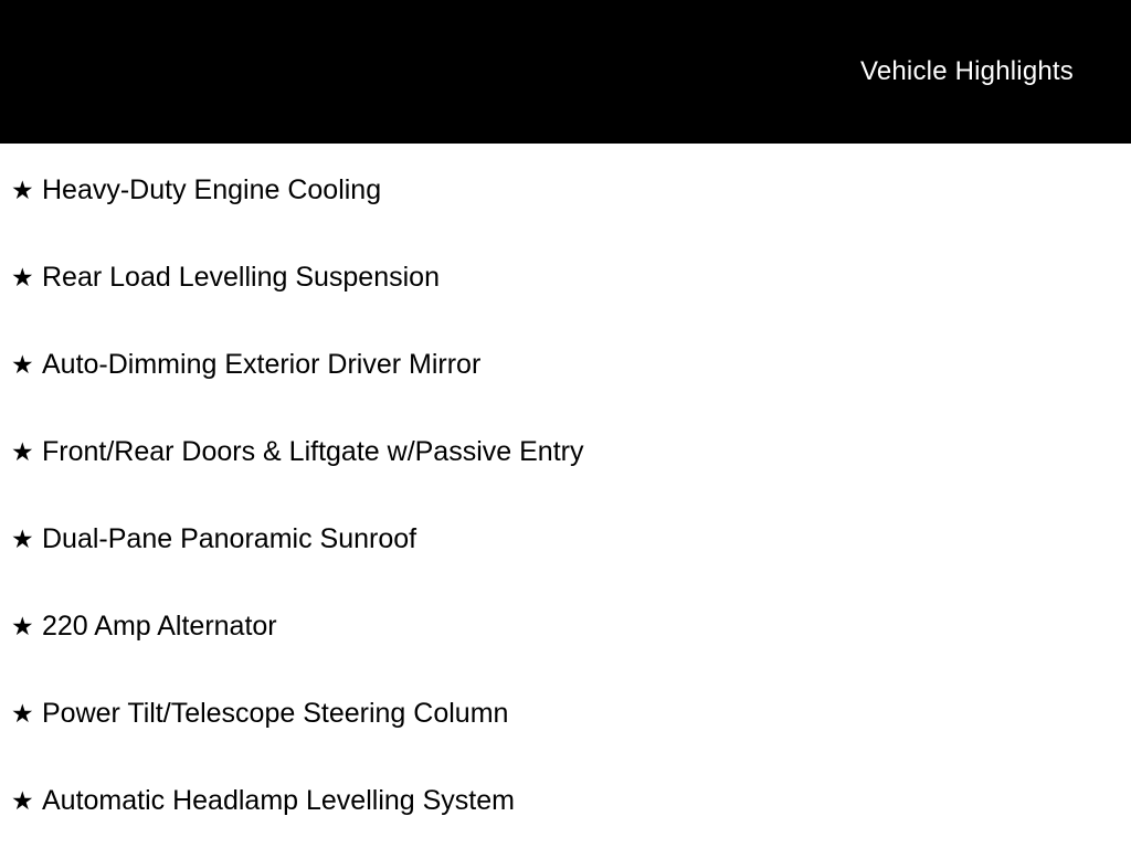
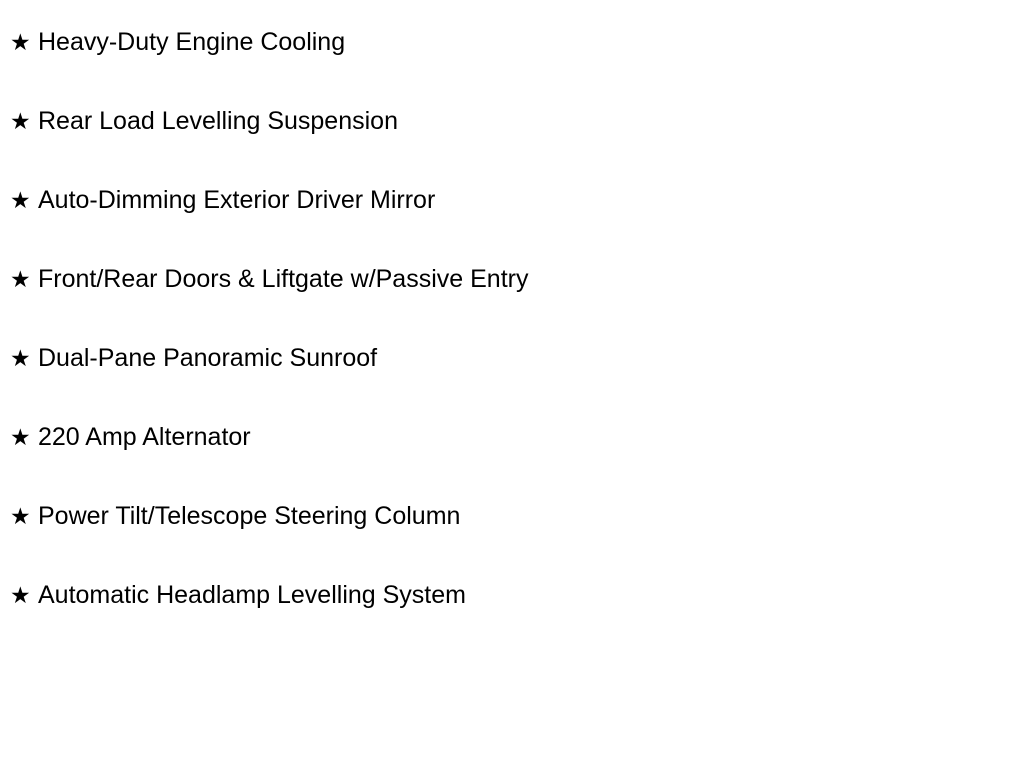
- Vehicle Highlights
  ★
  Heavy-Duty Engine Cooling
  ★
  Rear Load Levelling Suspension
  ★
  Auto-Dimming Exterior Driver Mirror
  ★
  Front/Rear Doors & Liftgate w/Passive Entry
  ★
  Dual-Pane Panoramic Sunroof
  ★
  220 Amp Alternator
  ★
  Power Tilt/Telescope Steering Column
  ★
  Automatic Headlamp Levelling System
